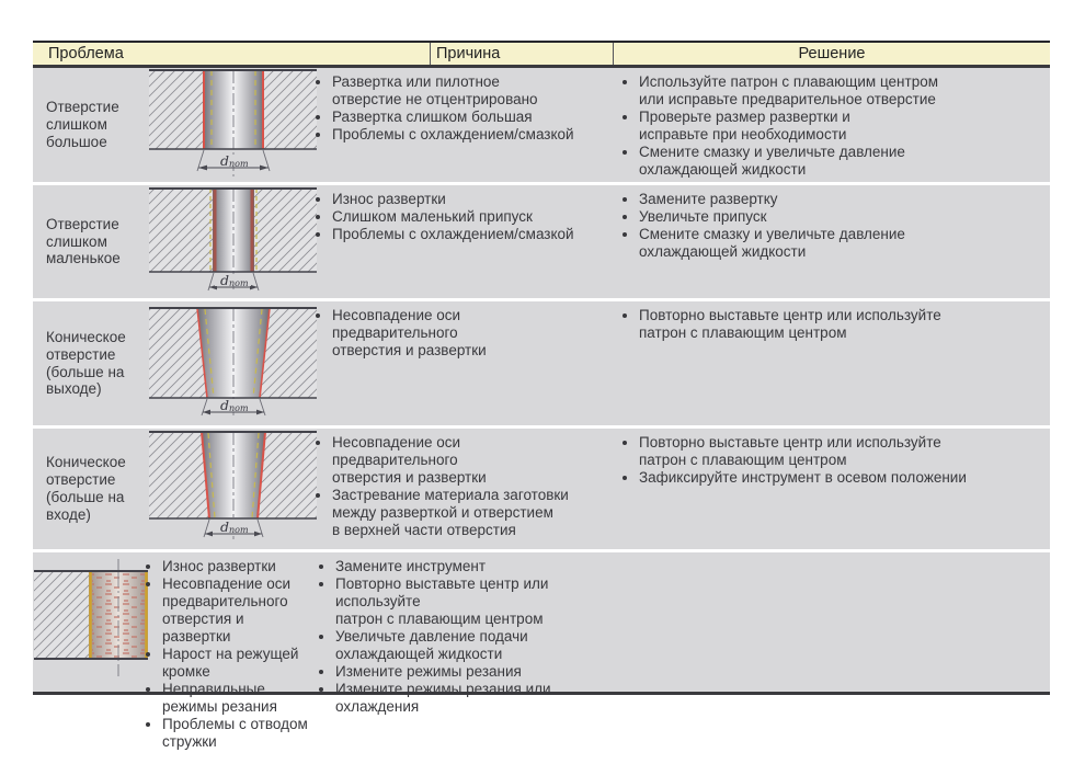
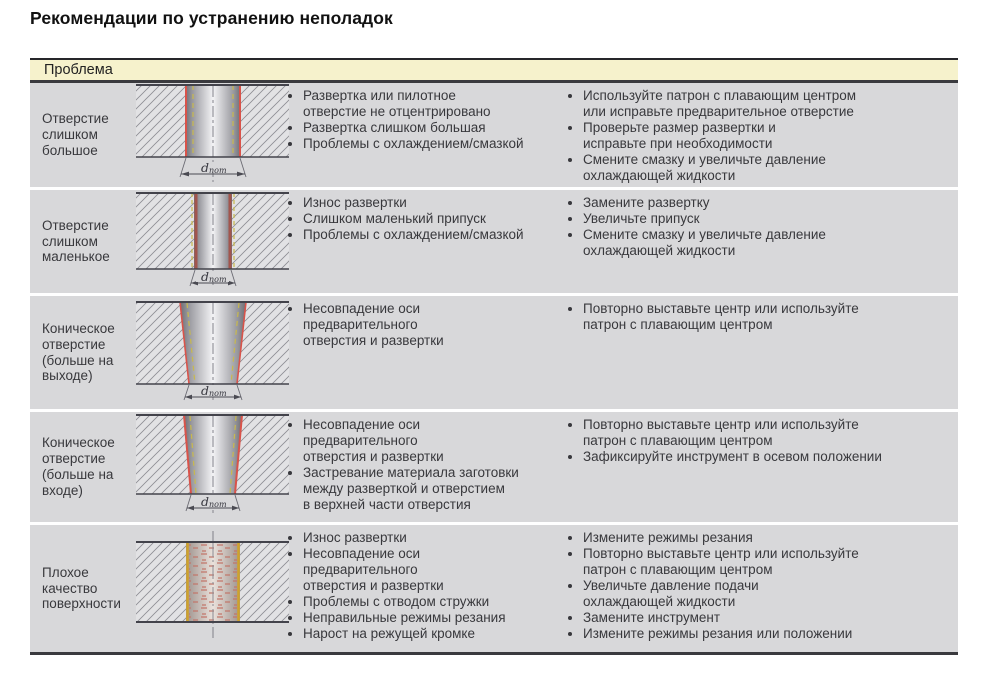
+ Рекомендации по устранению неполадок
  Проблема
- Причина
- Решение
  Отверстие
  слишком
  большое
  dnom
  Развертка или пилотное
  отверстие не отцентрировано
  Развертка слишком большая
  Проблемы с охлаждением/смазкой
  Используйте патрон с плавающим центром
  или исправьте предварительное отверстие
  Проверьте размер развертки и
  исправьте при необходимости
  Смените смазку и увеличьте давление
  охлаждающей жидкости
  Отверстие
  слишком
  маленькое
  dnom
  Износ развертки
  Слишком маленький припуск
  Проблемы с охлаждением/смазкой
  Замените развертку
  Увеличьте припуск
  Смените смазку и увеличьте давление
  охлаждающей жидкости
  Коническое
  отверстие
  (больше на
  выходе)
  dnom
  Несовпадение оси
  предварительного
  отверстия и развертки
  Повторно выставьте центр или используйте
  патрон с плавающим центром
  Коническое
  отверстие
  (больше на
  входе)
  dnom
  Несовпадение оси
  предварительного
  отверстия и развертки
  Застревание материала заготовки
  между разверткой и отверстием
  в верхней части отверстия
  Повторно выставьте центр или используйте
  патрон с плавающим центром
  Зафиксируйте инструмент в осевом положении
+ Плохое
+ качество
+ поверхности
  Износ развертки
  Несовпадение оси
  предварительного
  отверстия и развертки
- Нарост на режущей кромке
+ Проблемы с отводом стружки
  Неправильные режимы резания
- Проблемы с отводом стружки
+ Нарост на режущей кромке
- Замените инструмент
+ Измените режимы резания
  Повторно выставьте центр или используйте
  патрон с плавающим центром
  Увеличьте давление подачи
  охлаждающей жидкости
- Измените режимы резания
+ Замените инструмент
- Измените режимы резания или охлаждения
+ Измените режимы резания или положении
